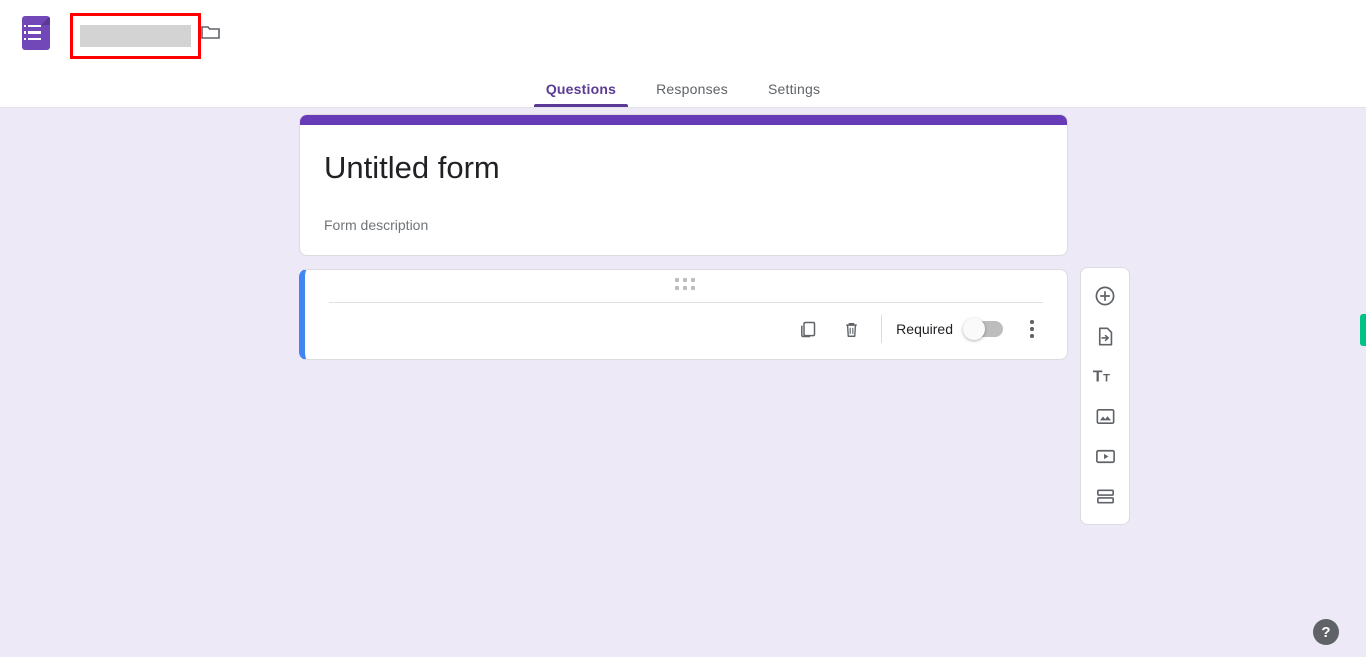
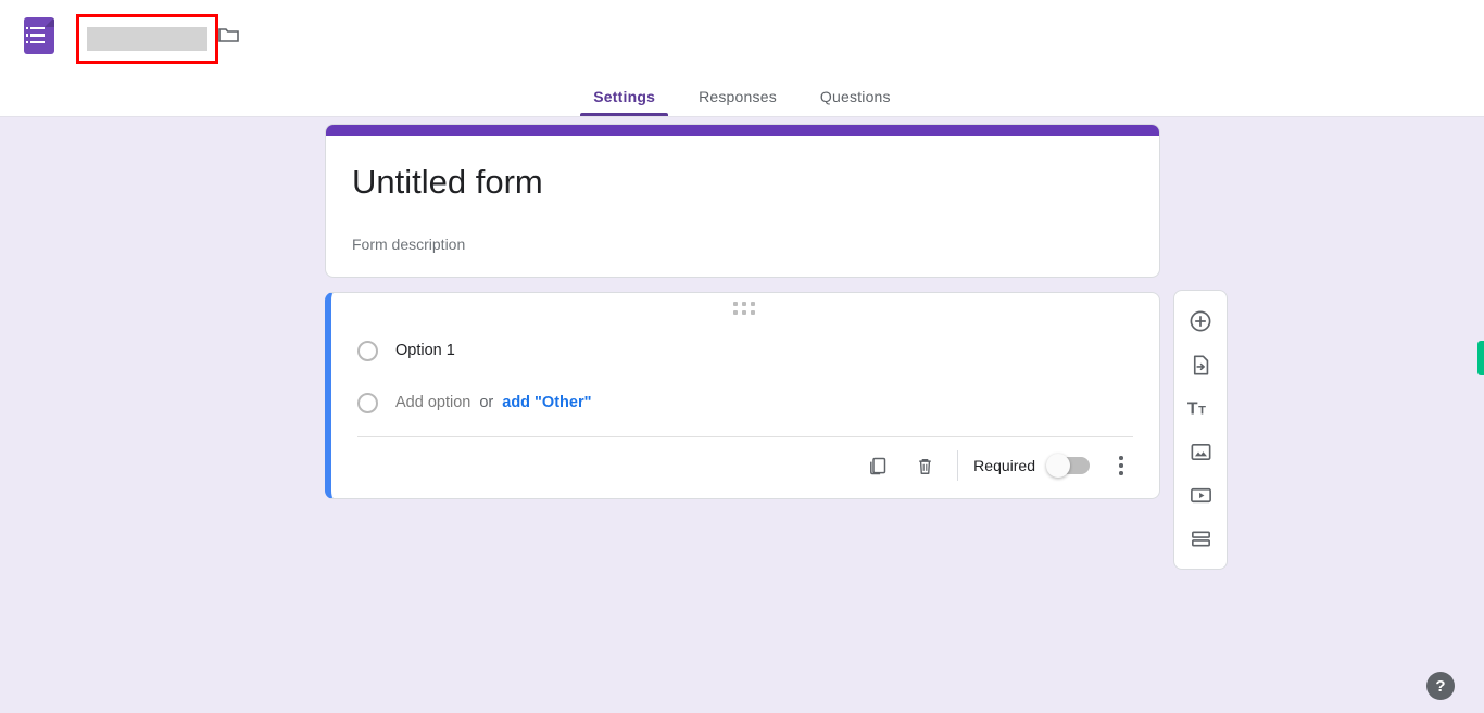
- Questions
+ Settings
  Responses
- Settings
+ Questions
  Untitled form
  Form description
+ Option 1
+ Add option
+ or
+ add "Other"
  Required
  T
  T
  ?
